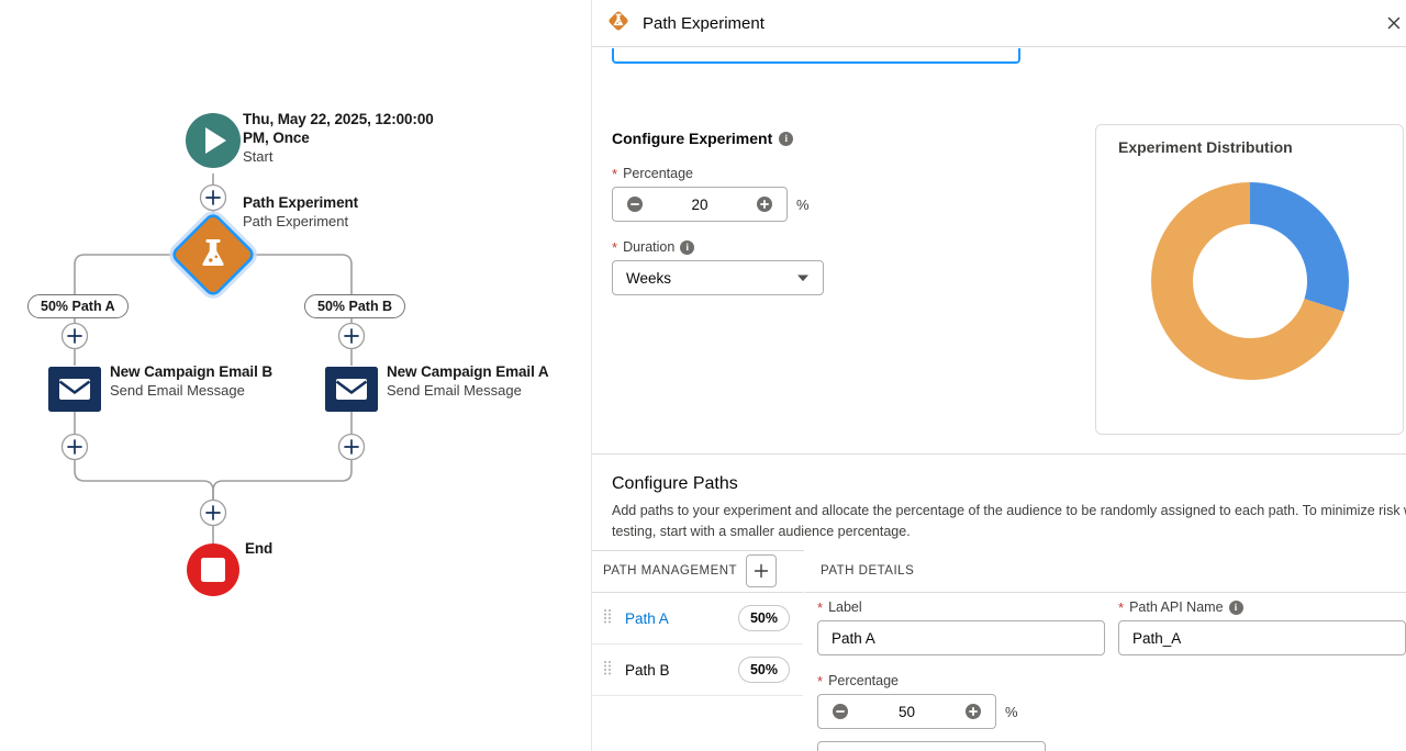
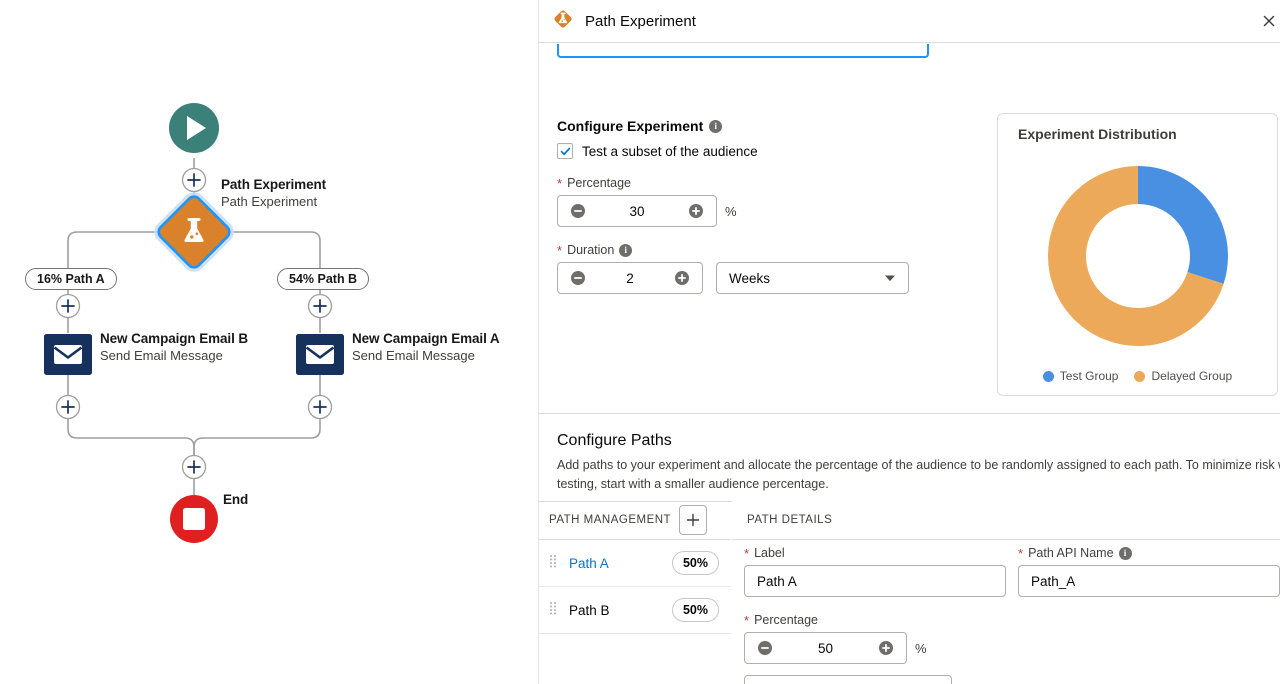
- Thu, May 22, 2025, 12:00:00 PM, Once
- Start
  Path Experiment
  Path Experiment
- 50% Path A
+ 16% Path A
- 50% Path B
+ 54% Path B
  New Campaign Email B
  Send Email Message
  New Campaign Email A
  Send Email Message
  End
  Path Experiment
  Configure Experiment
  i
+ Test a subset of the audience
  *
  Percentage
- 20
+ 30
  %
  *
  Duration
  i
+ 2
  Weeks
  Experiment Distribution
+ Test Group
+ Delayed Group
  Configure Paths
  Add paths to your experiment and allocate the percentage of the audience to be randomly assigned to each path. To minimize risk testing, start with a smaller audience percentage.
  PATH MANAGEMENT
  Path A
  50%
  Path B
  50%
  PATH DETAILS
  *
  Label
  Path A
  *
  Path API Name
  i
  Path_A
  *
  Percentage
  50
  %
